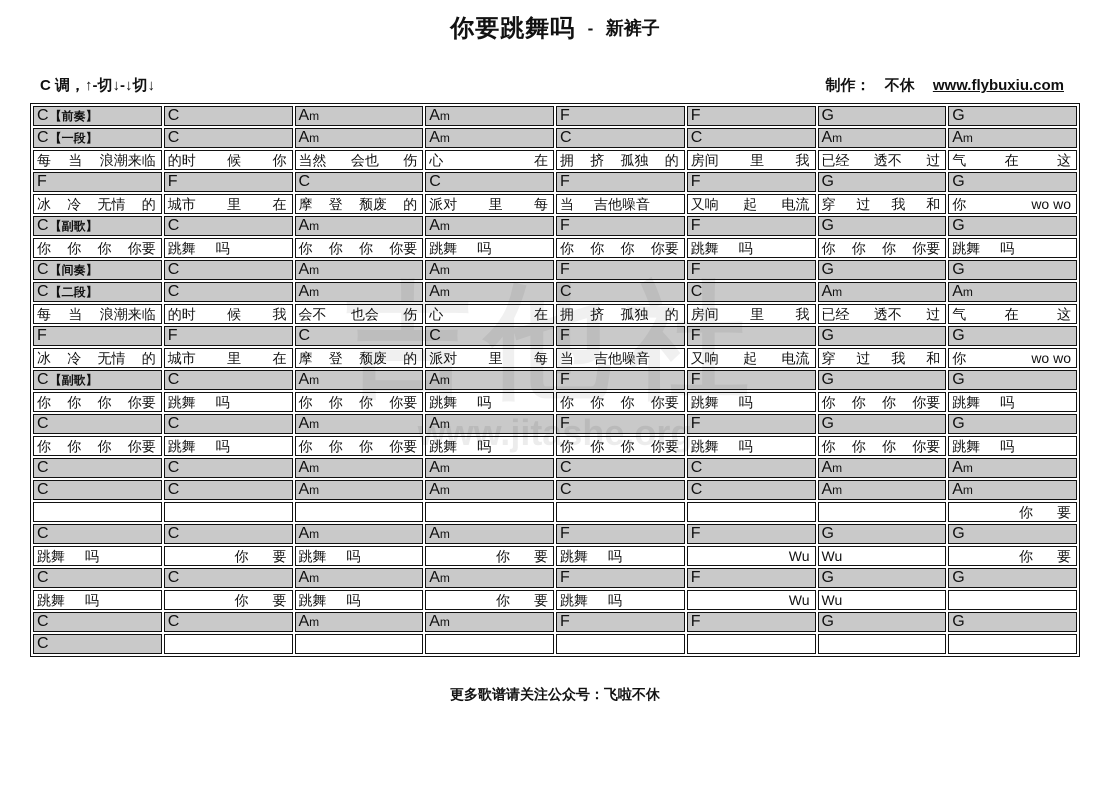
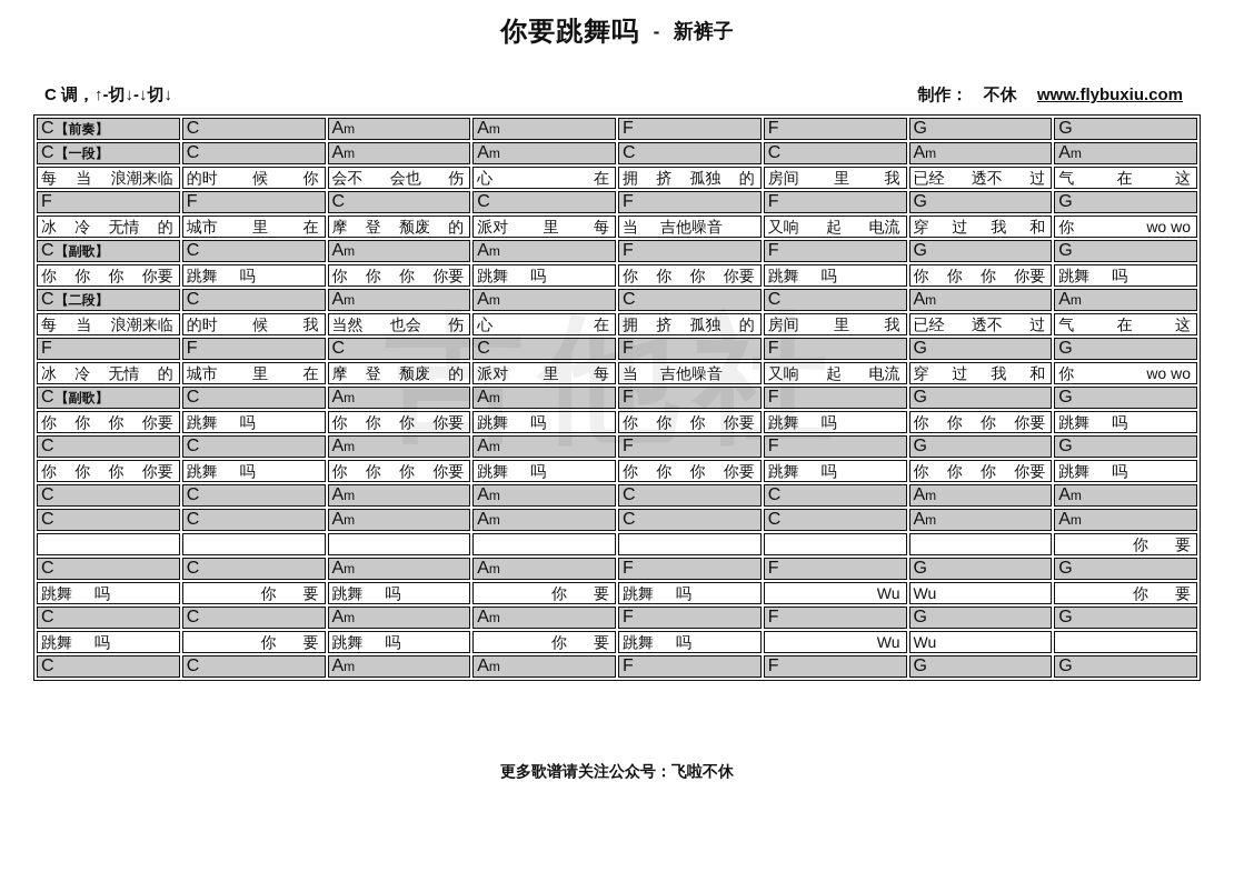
  你要跳舞吗 - 新裤子
  C 调，↑-切↓-↓切↓
  制作： 不休 www.flybuxiu.com
  C【前奏】	C	Am	Am	F	F	G	G
  C【一段】	C	Am	Am	C	C	Am	Am
- 每 当 浪潮来临	的时 候 你	当然 会也 伤	心 在	拥 挤 孤独 的	房间 里 我	已经 透不 过	气 在 这
+ 每 当 浪潮来临	的时 候 你	会不 会也 伤	心 在	拥 挤 孤独 的	房间 里 我	已经 透不 过	气 在 这
  F	F	C	C	F	F	G	G
  冰 冷 无情 的	城市 里 在	摩 登 颓废 的	派对 里 每	当 吉他噪音	又响 起 电流	穿 过 我 和	你 wo wo
  C【副歌】	C	Am	Am	F	F	G	G
  你 你 你 你要	跳舞 吗	你 你 你 你要	跳舞 吗	你 你 你 你要	跳舞 吗	你 你 你 你要	跳舞 吗
- C【间奏】	C	Am	Am	F	F	G	G
  C【二段】	C	Am	Am	C	C	Am	Am
- 每 当 浪潮来临	的时 候 我	会不 也会 伤	心 在	拥 挤 孤独 的	房间 里 我	已经 透不 过	气 在 这
+ 每 当 浪潮来临	的时 候 我	当然 也会 伤	心 在	拥 挤 孤独 的	房间 里 我	已经 透不 过	气 在 这
  F	F	C	C	F	F	G	G
  冰 冷 无情 的	城市 里 在	摩 登 颓废 的	派对 里 每	当 吉他噪音	又响 起 电流	穿 过 我 和	你 wo wo
  C【副歌】	C	Am	Am	F	F	G	G
  你 你 你 你要	跳舞 吗	你 你 你 你要	跳舞 吗	你 你 你 你要	跳舞 吗	你 你 你 你要	跳舞 吗
  C	C	Am	Am	F	F	G	G
  你 你 你 你要	跳舞 吗	你 你 你 你要	跳舞 吗	你 你 你 你要	跳舞 吗	你 你 你 你要	跳舞 吗
  C	C	Am	Am	C	C	Am	Am
  C	C	Am	Am	C	C	Am	Am
  							你 要
  C	C	Am	Am	F	F	G	G
  跳舞 吗	你 要	跳舞 吗	你 要	跳舞 吗	Wu	Wu	你 要
  C	C	Am	Am	F	F	G	G
  跳舞 吗	你 要	跳舞 吗	你 要	跳舞 吗	Wu	Wu
  C	C	Am	Am	F	F	G	G
- C
  吉他社
- www.jitashe.org
  更多歌谱请关注公众号：飞啦不休
